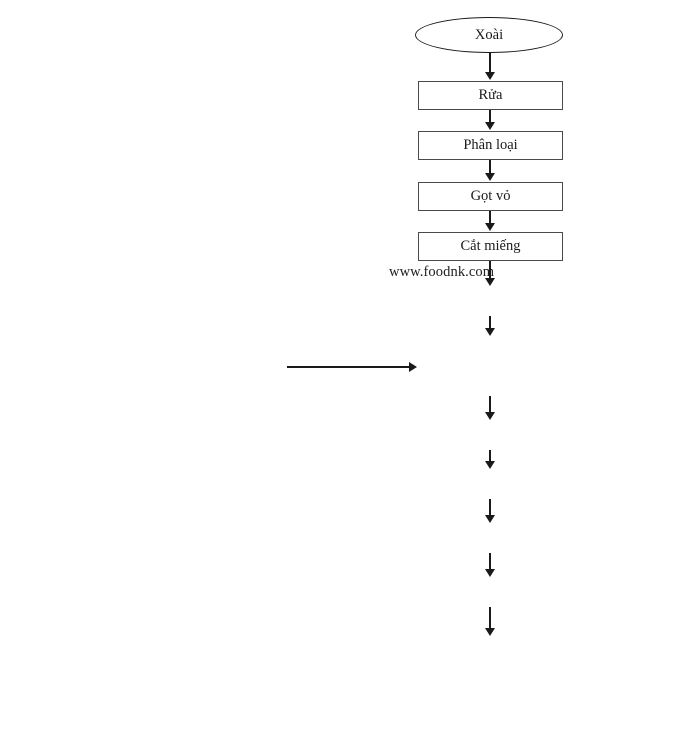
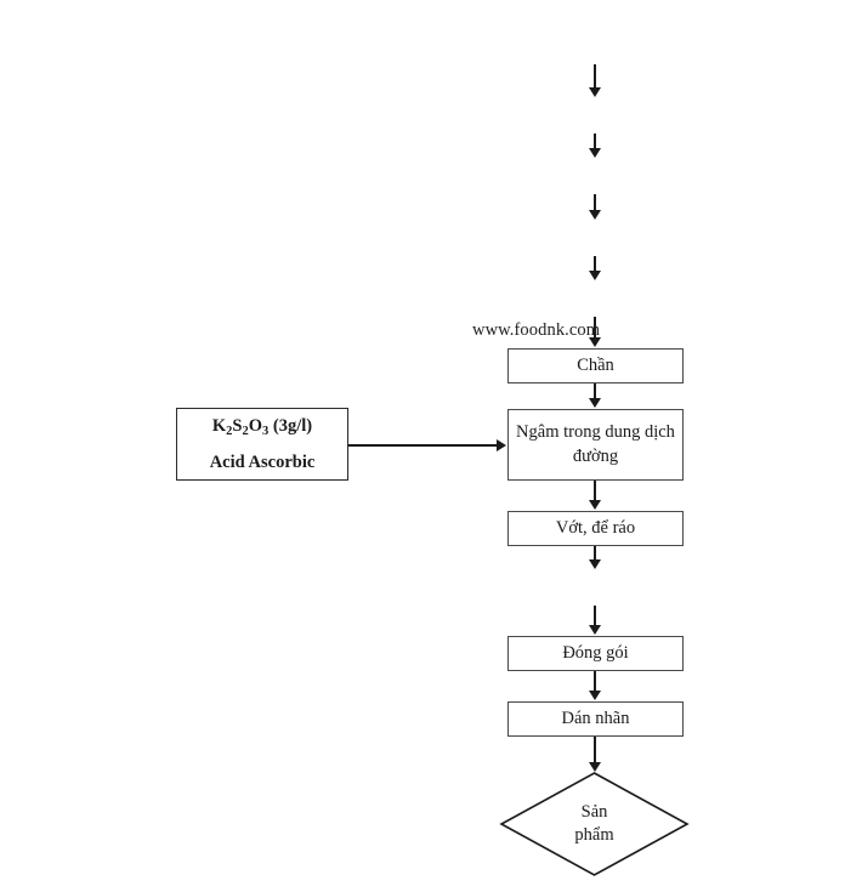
- Xoài
- Rửa
- Phân loại
- Gọt vỏ
- Cắt miếng
  www.foodnk.com
+ Chần
+ Ngâm trong dung dịch đường
+ K2S2O3 (3g/l)
+ Acid Ascorbic
+ Vớt, để ráo
+ Đóng gói
+ Dán nhãn
+ Sản
+ phẩm
